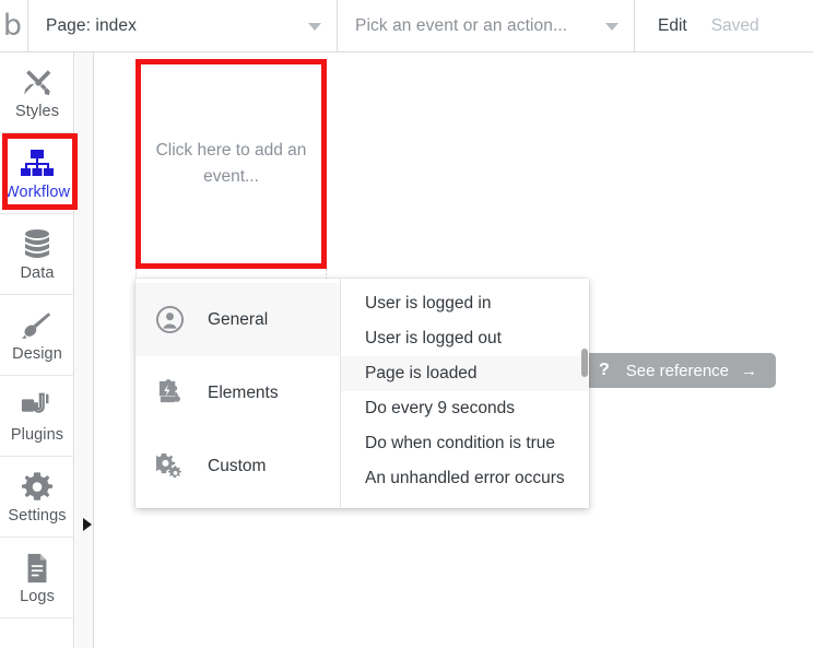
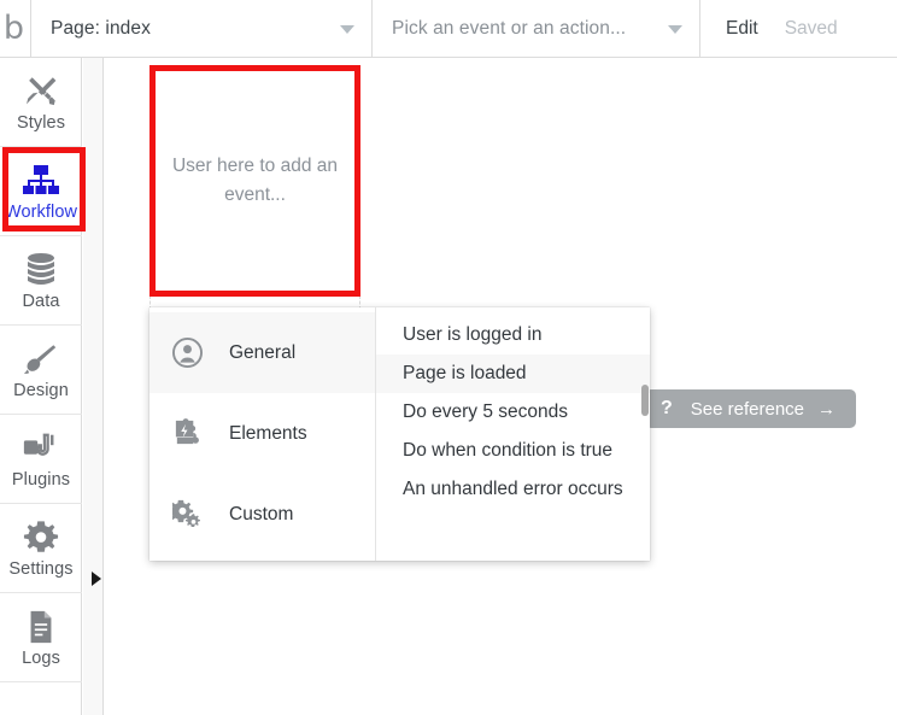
  b
  Page: index
  Pick an event or an action...
  Edit
  Saved
  Styles
  Workflow
  Data
  Design
  Plugins
  Settings
  Logs
- Click here to add an event...
+ User here to add an event...
  General
  Elements
  Custom
  User is logged in
- User is logged out
  Page is loaded
- Do every 9 seconds
+ Do every 5 seconds
  Do when condition is true
  An unhandled error occurs
  ?
  See reference
  →
